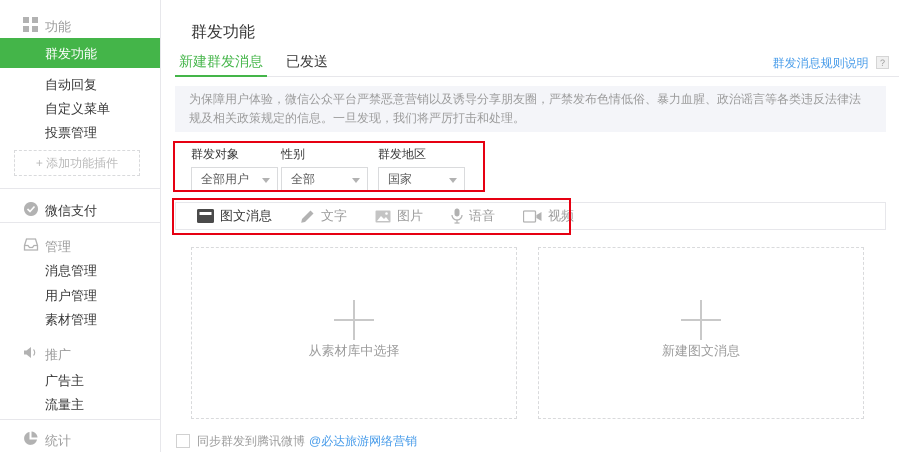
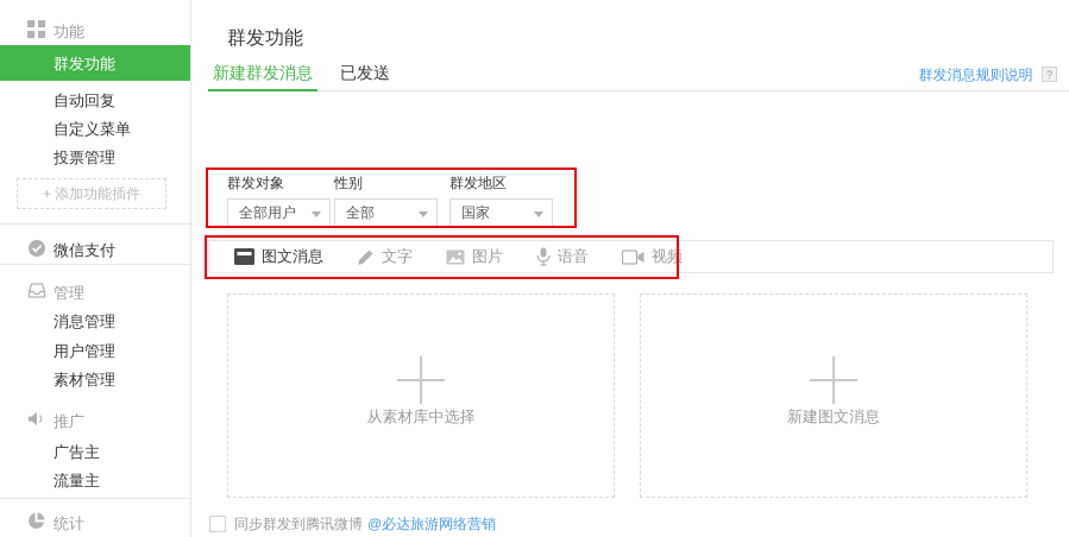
  功能
  群发功能
  自动回复
  自定义菜单
  投票管理
  + 添加功能插件
  微信支付
  管理
  消息管理
  用户管理
  素材管理
  推广
  广告主
  流量主
  统计
  群发功能
  新建群发消息
  已发送
  群发消息规则说明 ?
- 为保障用户体验，微信公众平台严禁恶意营销以及诱导分享朋友圈，严禁发布色情低俗、暴力血腥、政治谣言等各类违反法律法规及相关政策规定的信息。一旦发现，我们将严厉打击和处理。
  群发对象
  全部用户
  性别
  全部
  群发地区
  国家
  图文消息
  文字
  图片
  语音
  视频
  从素材库中选择
  新建图文消息
  同步群发到腾讯微博
  @必达旅游网络营销
